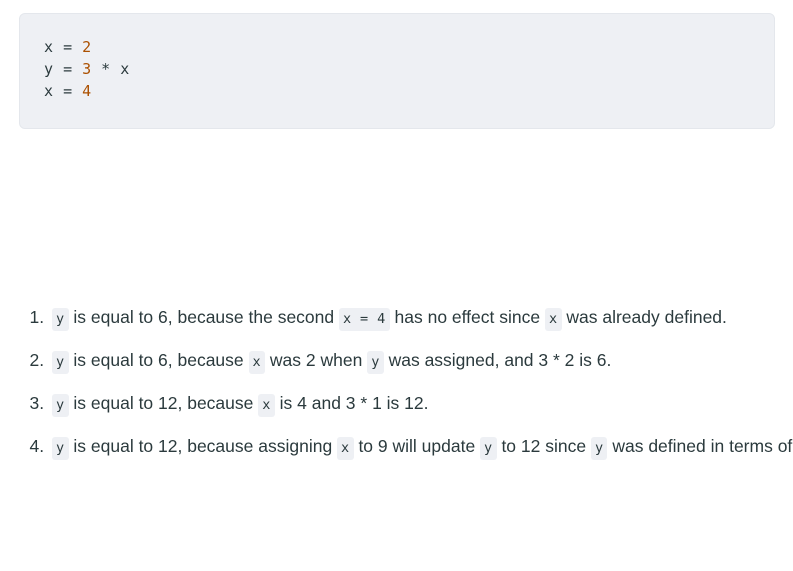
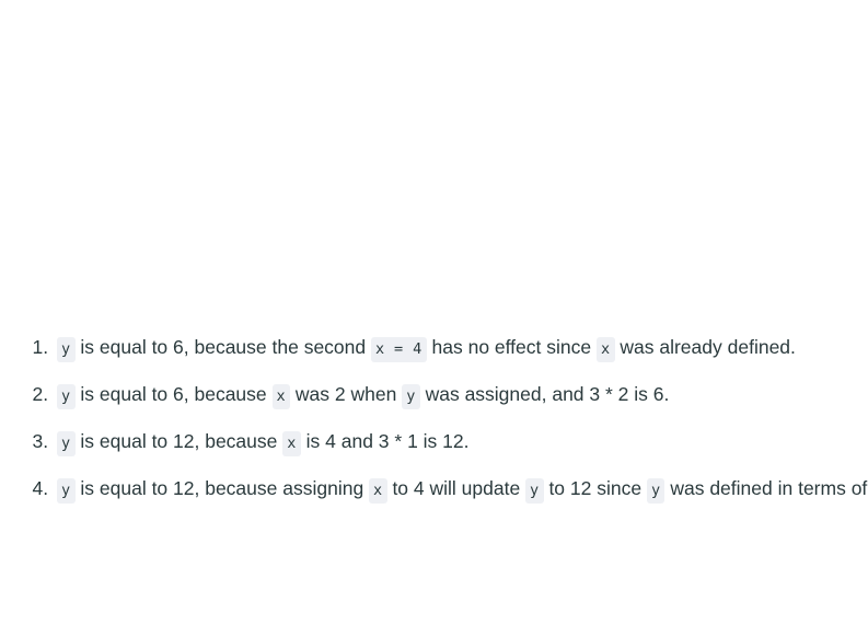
- x = 2
- y = 3 * x
- x = 4
  y is equal to 6, because the second x = 4 has no effect since x was already defined.
  y is equal to 6, because x was 2 when y was assigned, and 3 * 2 is 6.
  y is equal to 12, because x is 4 and 3 * 1 is 12.
- y is equal to 12, because assigning x to 9 will update y to 12 since y was defined in terms of
+ y is equal to 12, because assigning x to 4 will update y to 12 since y was defined in terms of
